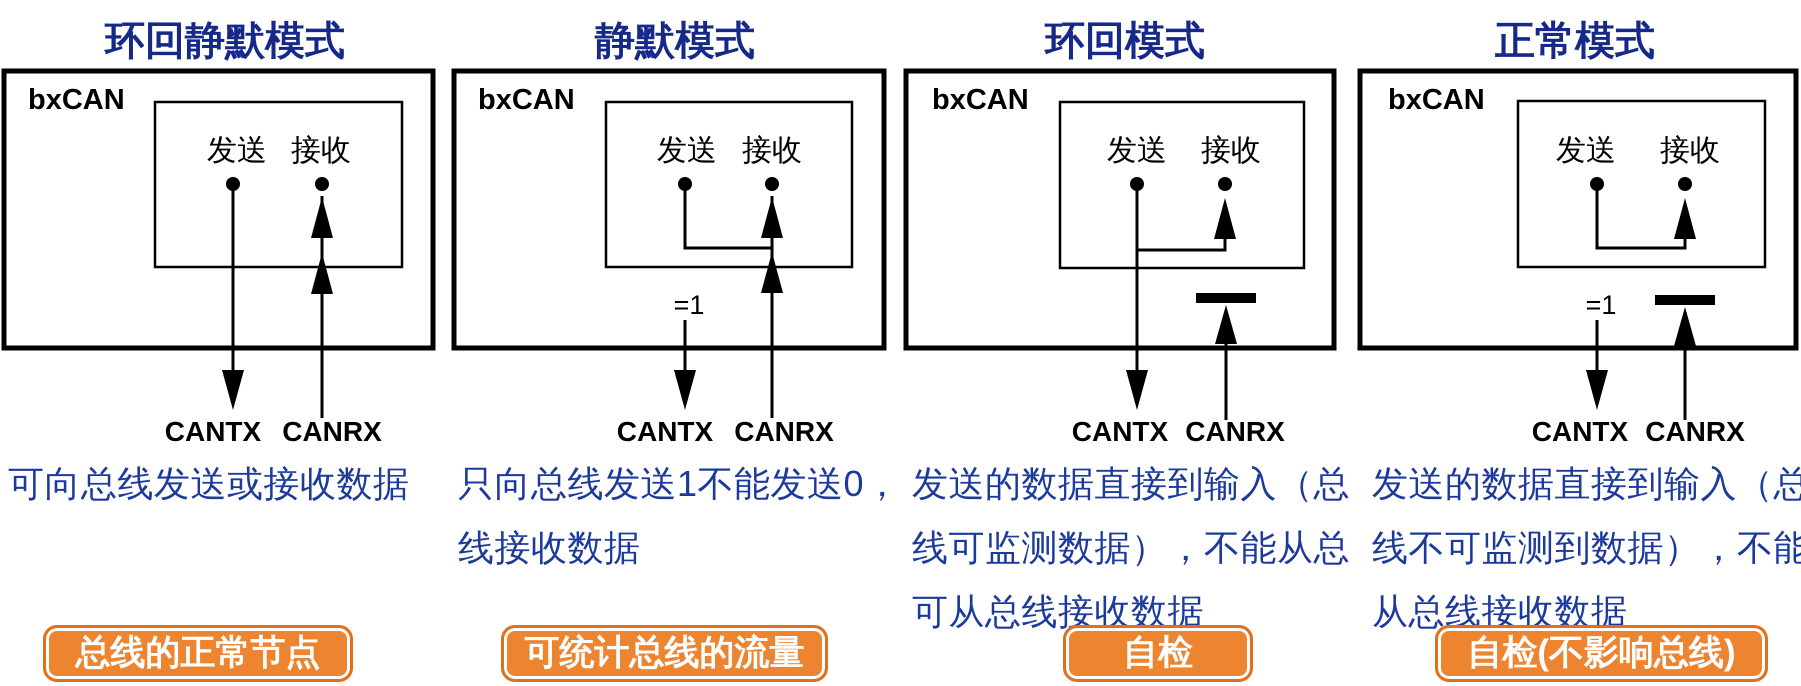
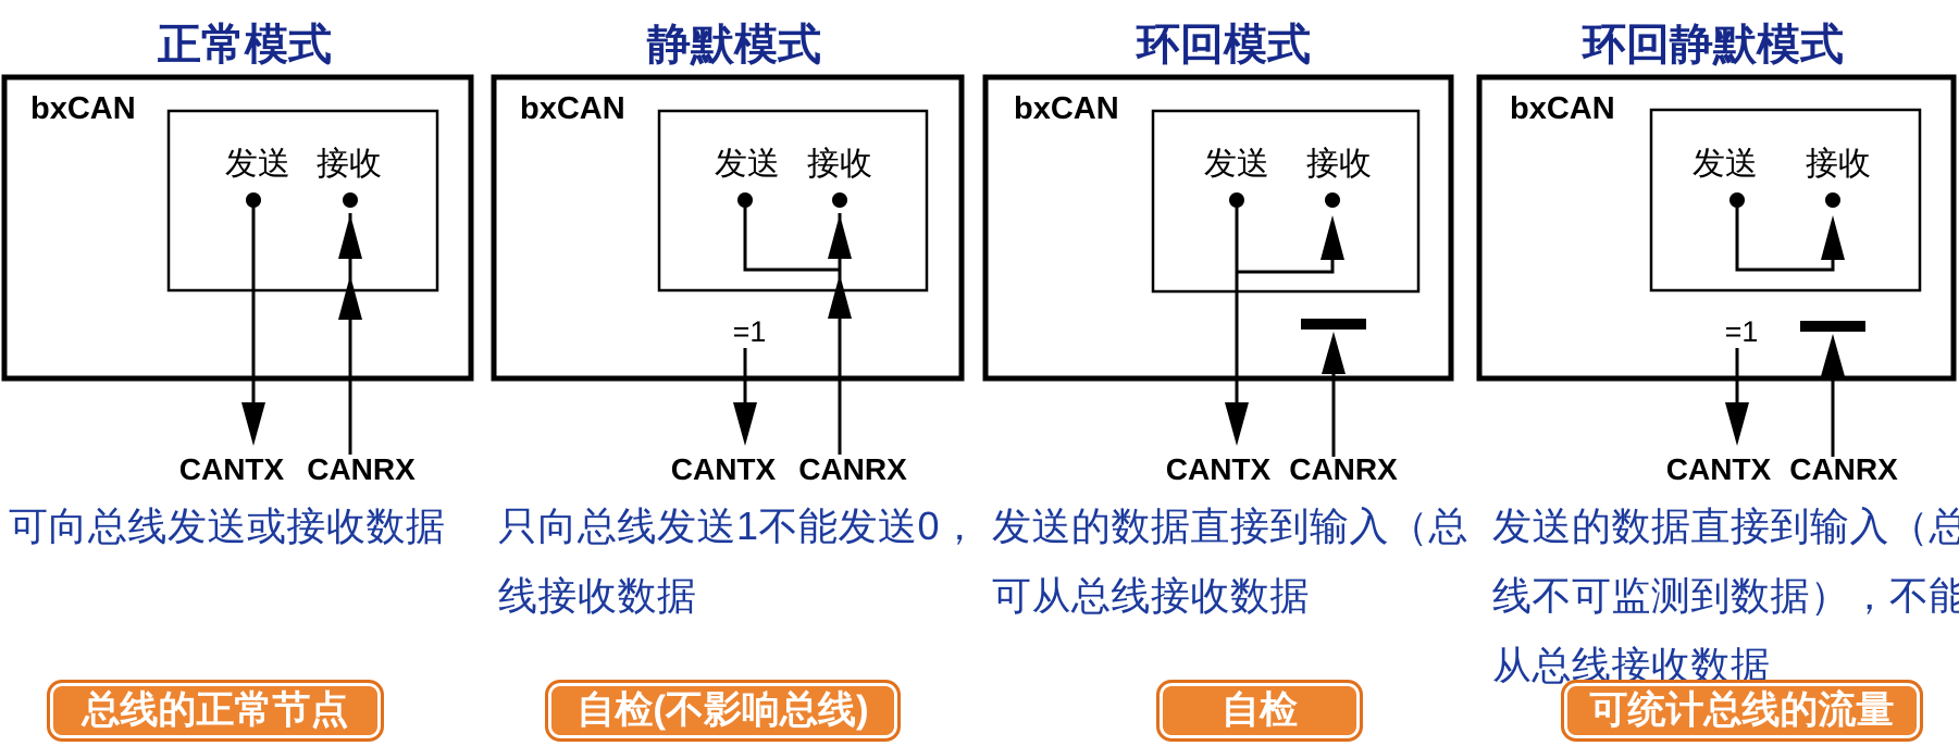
- 环回静默模式
+ 正常模式
  bxCAN
  发送
  接收
  CANTX
  CANRX
  可向总线发送或接收数据
  总线的正常节点
  静默模式
  bxCAN
  发送
  接收
  =1
  CANTX
  CANRX
  只向总线发送1不能发送0，
  线接收数据
- 可统计总线的流量
+ 自检(不影响总线)
  环回模式
  bxCAN
  发送
  接收
  CANTX
  CANRX
  发送的数据直接到输入（总
- 线可监测数据），不能从总
  可从总线接收数据
  自检
- 正常模式
+ 环回静默模式
  bxCAN
  发送
  接收
  =1
  CANTX
  CANRX
  发送的数据直接到输入（总
  线不可监测到数据），不能
  从总线接收数据
- 自检(不影响总线)
+ 可统计总线的流量
